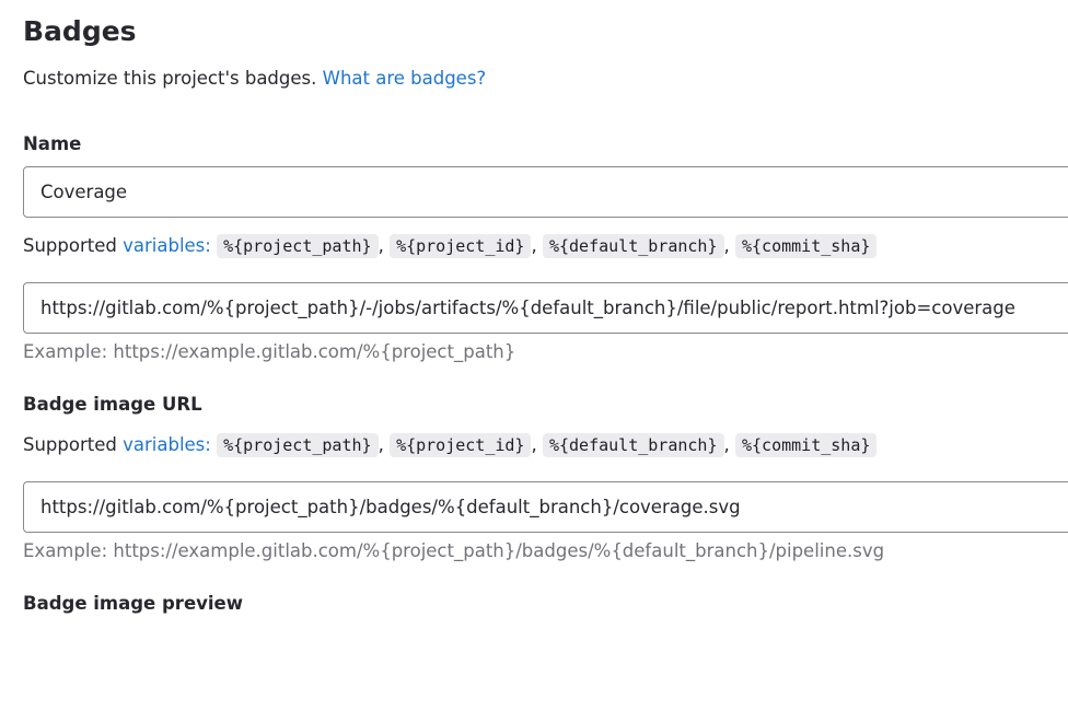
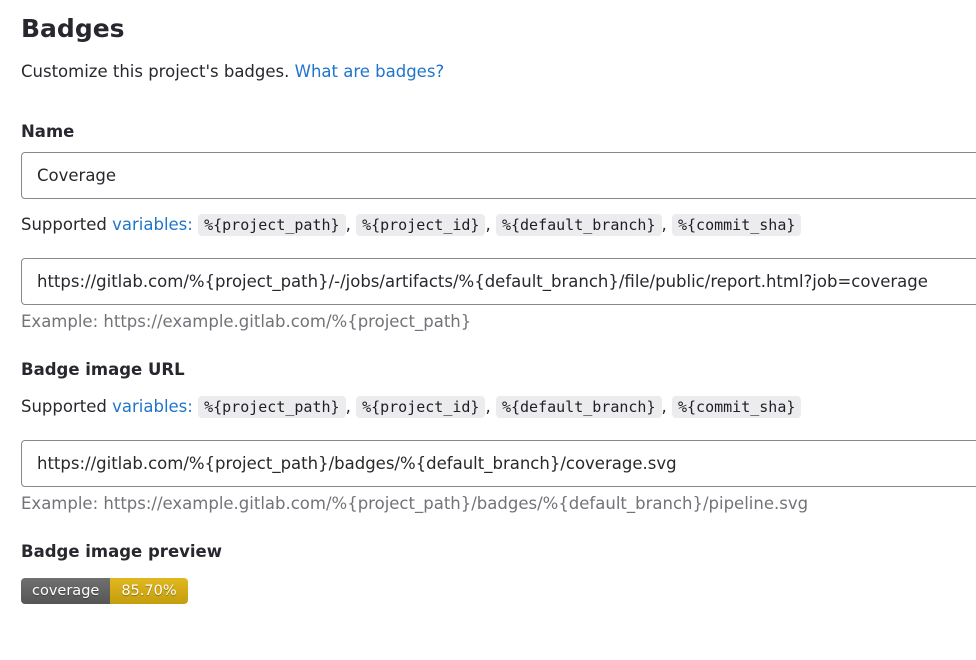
  Badges
  Customize this project's badges. What are badges?
  Name
  Coverage
  Supported variables: %{project_path} , %{project_id} , %{default_branch} , %{commit_sha}
  https://gitlab.com/%{project_path}/-/jobs/artifacts/%{default_branch}/file/public/report.html?job=coverage
  Example: https://example.gitlab.com/%{project_path}
  Badge image URL
  Supported variables: %{project_path} , %{project_id} , %{default_branch} , %{commit_sha}
  https://gitlab.com/%{project_path}/badges/%{default_branch}/coverage.svg
  Example: https://example.gitlab.com/%{project_path}/badges/%{default_branch}/pipeline.svg
  Badge image preview
+ coverage
+ 85.70%
